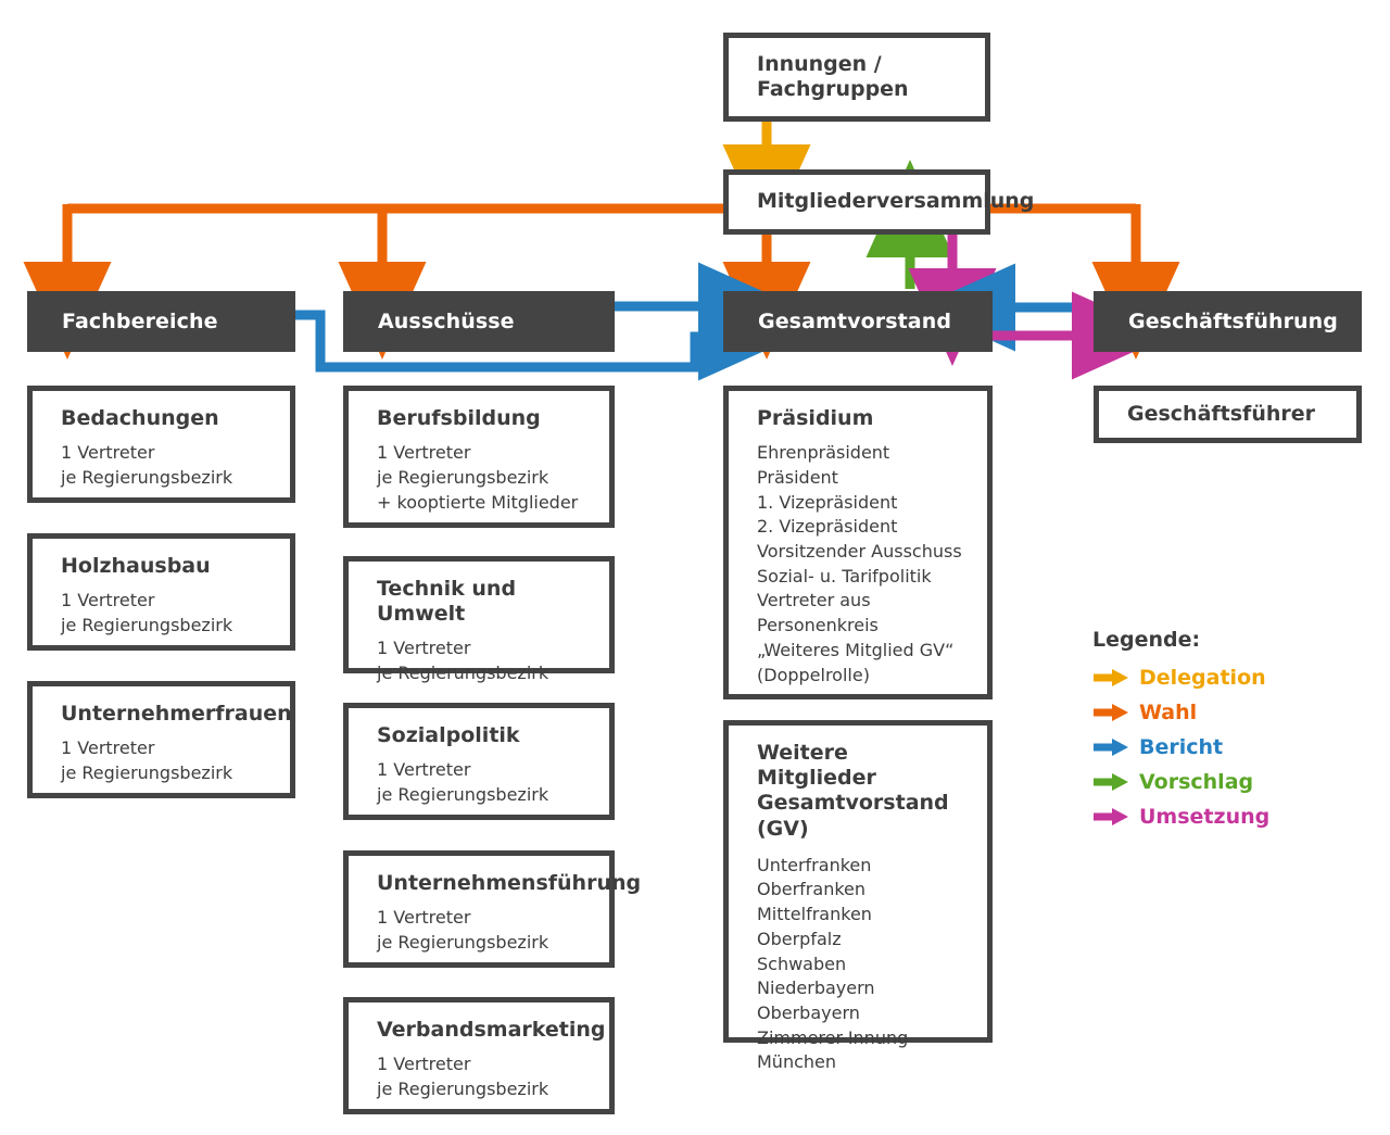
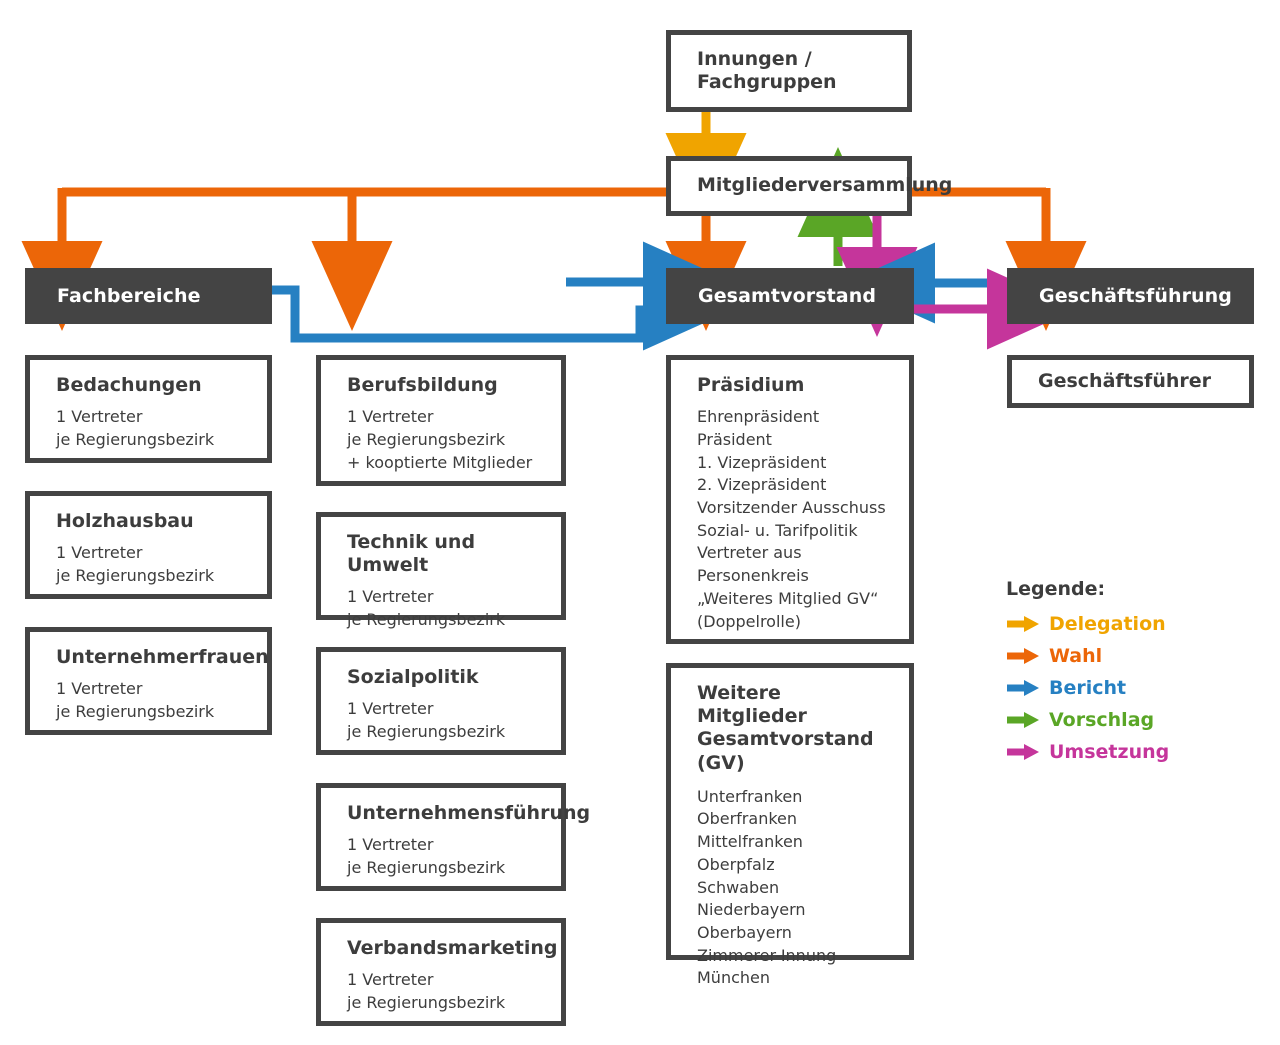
  Innungen /
  Fachgruppen
  Mitgliederversammlung
  Fachbereiche
- Ausschüsse
  Gesamtvorstand
  Geschäftsführung
  Bedachungen
  1 Vertreter
  je Regierungsbezirk
  Holzhausbau
  1 Vertreter
  je Regierungsbezirk
  Unternehmerfrauen
  1 Vertreter
  je Regierungsbezirk
  Berufsbildung
  1 Vertreter
  je Regierungsbezirk
  + kooptierte Mitglieder
  Technik und Umwelt
  1 Vertreter
  je Regierungsbezirk
  Sozialpolitik
  1 Vertreter
  je Regierungsbezirk
  Unternehmensführung
  1 Vertreter
  je Regierungsbezirk
  Verbandsmarketing
  1 Vertreter
  je Regierungsbezirk
  Präsidium
  Ehrenpräsident
  Präsident
  1. Vizepräsident
  2. Vizepräsident
  Vorsitzender Ausschuss
  Sozial- u. Tarifpolitik
  Vertreter aus
  Personenkreis
  „Weiteres Mitglied GV“
  (Doppelrolle)
  Weitere Mitglieder
  Gesamtvorstand (GV)
  Unterfranken
  Oberfranken
  Mittelfranken
  Oberpfalz
  Schwaben
  Niederbayern
  Oberbayern
  Zimmerer-Innung
  München
  Geschäftsführer
  Legende:
  Delegation
  Wahl
  Bericht
  Vorschlag
  Umsetzung
